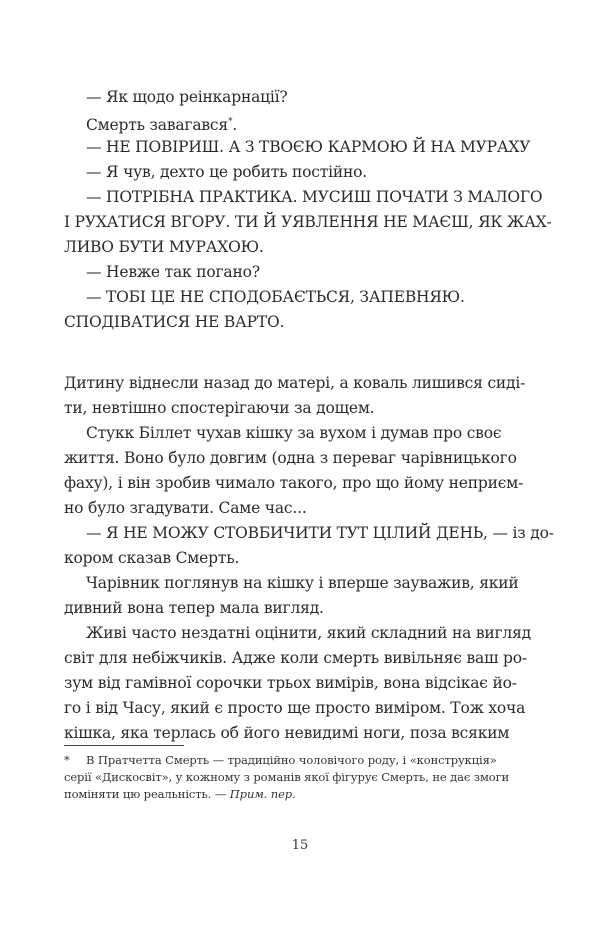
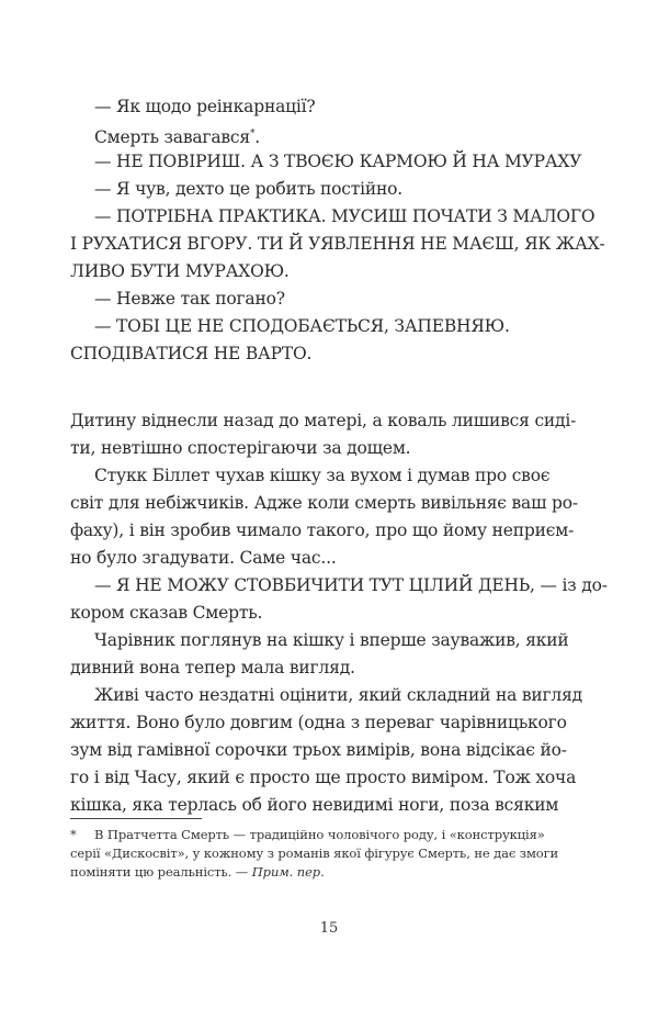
  — Як щодо реінкарнації?
  Смерть завагався*.
  — НЕ ПОВІРИШ. А З ТВОЄЮ КАРМОЮ Й НА МУРАХУ
  — Я чув, дехто це робить постійно.
  — ПОТРІБНА ПРАКТИКА. МУСИШ ПОЧАТИ З МАЛОГО
  І РУХАТИСЯ ВГОРУ. ТИ Й УЯВЛЕННЯ НЕ МАЄШ, ЯК ЖАХ-
  ЛИВО БУТИ МУРАХОЮ.
  — Невже так погано?
  — ТОБІ ЦЕ НЕ СПОДОБАЄТЬСЯ, ЗАПЕВНЯЮ.
  СПОДІВАТИСЯ НЕ ВАРТО.
  Дитину віднесли назад до матері, а коваль лишився сиді-
  ти, невтішно спостерігаючи за дощем.
  Стукк Біллет чухав кішку за вухом і думав про своє
- життя. Воно було довгим (одна з переваг чарівницького
+ світ для небіжчиків. Адже коли смерть вивільняє ваш ро-
  фаху), і він зробив чимало такого, про що йому неприєм-
  но було згадувати. Саме час...
  — Я НЕ МОЖУ СТОВБИЧИТИ ТУТ ЦІЛИЙ ДЕНЬ, — із до-
  кором сказав Смерть.
  Чарівник поглянув на кішку і вперше зауважив, який
  дивний вона тепер мала вигляд.
  Живі часто нездатні оцінити, який складний на вигляд
- світ для небіжчиків. Адже коли смерть вивільняє ваш ро-
+ життя. Воно було довгим (одна з переваг чарівницького
  зум від гамівної сорочки трьох вимірів, вона відсікає йо-
  го і від Часу, який є просто ще просто виміром. Тож хоча
  кішка, яка терлась об його невидимі ноги, поза всяким
  * В Пратчетта Смерть — традиційно чоловічого роду, і «конструкція»
  серії «Дискосвіт», у кожному з романів якої фігурує Смерть, не дає змоги
  поміняти цю реальність. — Прим. пер.
  15
